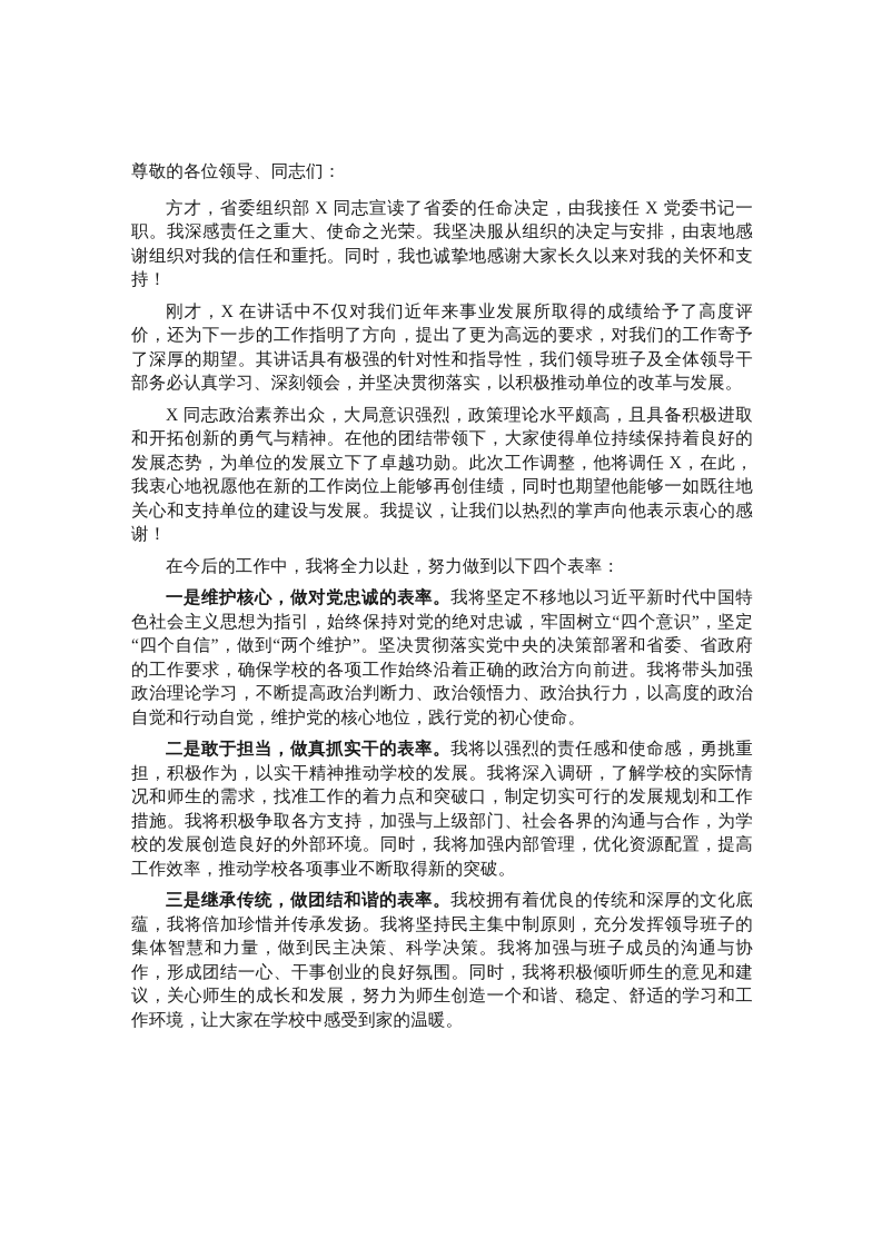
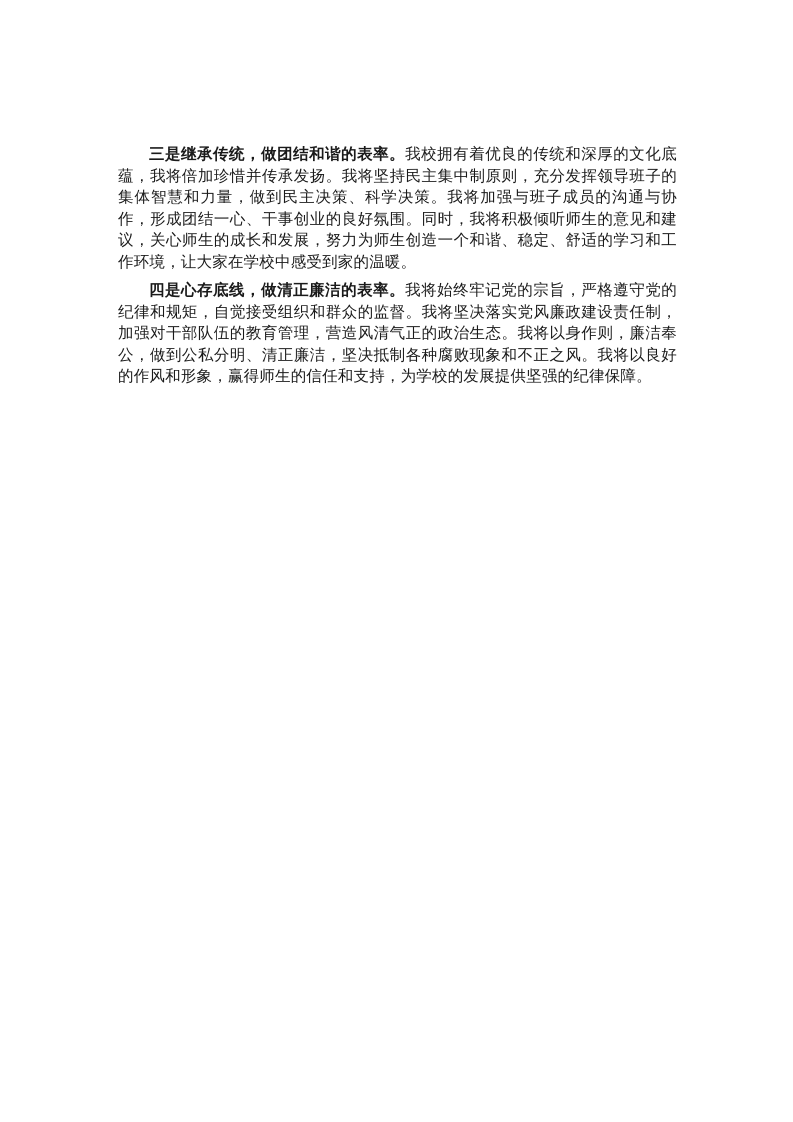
- 尊敬的各位领导、同志们：
- 方才，省委组织部 X 同志宣读了省委的任命决定，由我接任 X 党委书记一职。我深感责任之重大、使命之光荣。我坚决服从组织的决定与安排，由衷地感谢组织对我的信任和重托。同时，我也诚挚地感谢大家长久以来对我的关怀和支持！
- 刚才，X 在讲话中不仅对我们近年来事业发展所取得的成绩给予了高度评价，还为下一步的工作指明了方向，提出了更为高远的要求，对我们的工作寄予了深厚的期望。其讲话具有极强的针对性和指导性，我们领导班子及全体领导干部务必认真学习、深刻领会，并坚决贯彻落实，以积极推动单位的改革与发展。
- X 同志政治素养出众，大局意识强烈，政策理论水平颇高，且具备积极进取和开拓创新的勇气与精神。在他的团结带领下，大家使得单位持续保持着良好的发展态势，为单位的发展立下了卓越功勋。此次工作调整，他将调任 X，在此，我衷心地祝愿他在新的工作岗位上能够再创佳绩，同时也期望他能够一如既往地关心和支持单位的建设与发展。我提议，让我们以热烈的掌声向他表示衷心的感谢！
- 在今后的工作中，我将全力以赴，努力做到以下四个表率：
- 一是维护核心，做对党忠诚的表率。我将坚定不移地以习近平新时代中国特色社会主义思想为指引，始终保持对党的绝对忠诚，牢固树立“四个意识”，坚定“四个自信”，做到“两个维护”。坚决贯彻落实党中央的决策部署和省委、省政府的工作要求，确保学校的各项工作始终沿着正确的政治方向前进。我将带头加强政治理论学习，不断提高政治判断力、政治领悟力、政治执行力，以高度的政治自觉和行动自觉，维护党的核心地位，践行党的初心使命。
- 二是敢于担当，做真抓实干的表率。我将以强烈的责任感和使命感，勇挑重担，积极作为，以实干精神推动学校的发展。我将深入调研，了解学校的实际情况和师生的需求，找准工作的着力点和突破口，制定切实可行的发展规划和工作措施。我将积极争取各方支持，加强与上级部门、社会各界的沟通与合作，为学校的发展创造良好的外部环境。同时，我将加强内部管理，优化资源配置，提高工作效率，推动学校各项事业不断取得新的突破。
  三是继承传统，做团结和谐的表率。我校拥有着优良的传统和深厚的文化底蕴，我将倍加珍惜并传承发扬。我将坚持民主集中制原则，充分发挥领导班子的集体智慧和力量，做到民主决策、科学决策。我将加强与班子成员的沟通与协作，形成团结一心、干事创业的良好氛围。同时，我将积极倾听师生的意见和建议，关心师生的成长和发展，努力为师生创造一个和谐、稳定、舒适的学习和工作环境，让大家在学校中感受到家的温暖。
+ 四是心存底线，做清正廉洁的表率。我将始终牢记党的宗旨，严格遵守党的纪律和规矩，自觉接受组织和群众的监督。我将坚决落实党风廉政建设责任制，加强对干部队伍的教育管理，营造风清气正的政治生态。我将以身作则，廉洁奉公，做到公私分明、清正廉洁，坚决抵制各种腐败现象和不正之风。我将以良好的作风和形象，赢得师生的信任和支持，为学校的发展提供坚强的纪律保障。
